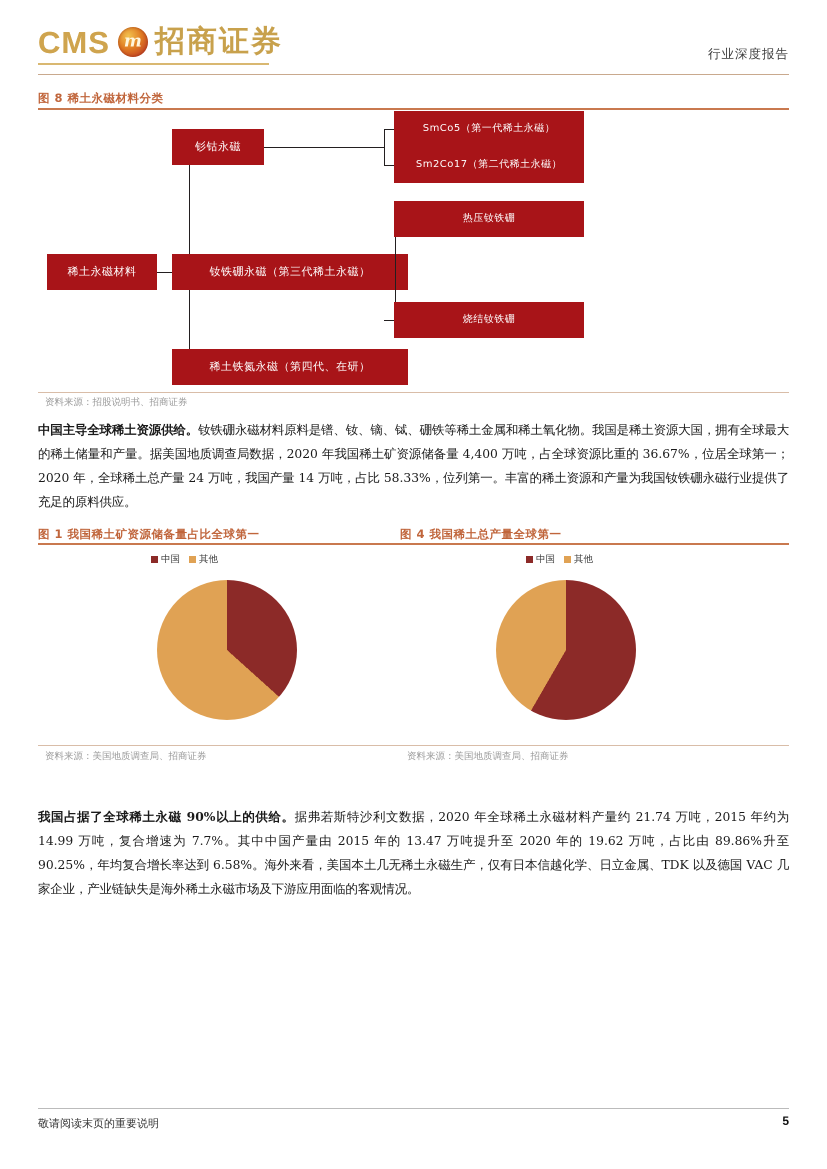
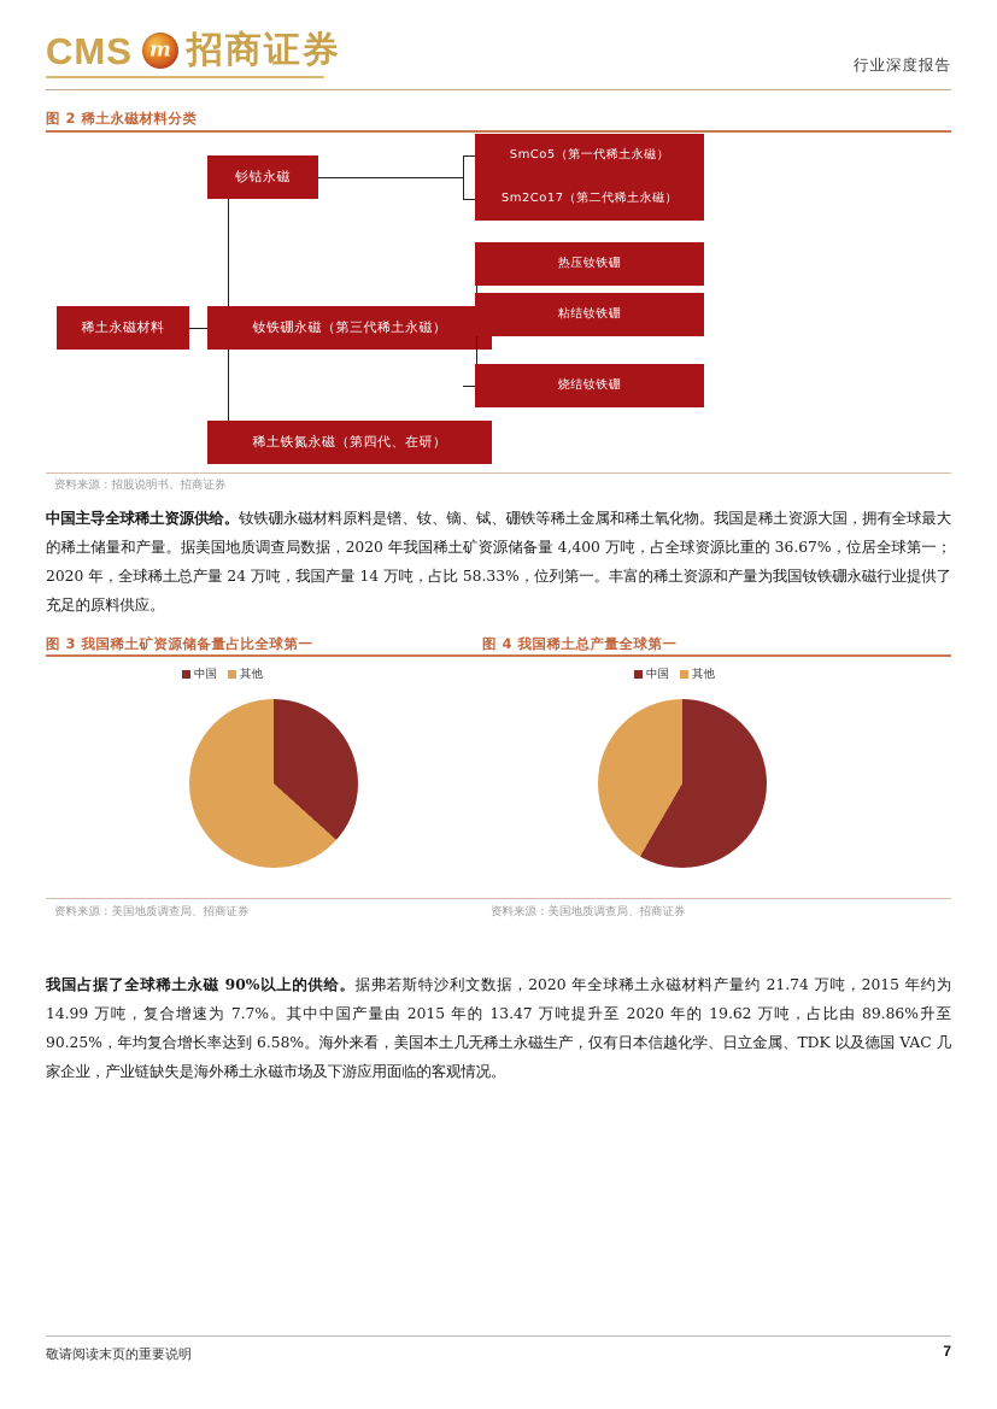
  CMS
  招商证券
  行业深度报告
- 图 8 稀土永磁材料分类
+ 图 2 稀土永磁材料分类
  稀土永磁材料
  钐钴永磁
  钕铁硼永磁（第三代稀土永磁）
  稀土铁氮永磁（第四代、在研）
  SmCo5（第一代稀土永磁）
  Sm2Co17（第二代稀土永磁）
  热压钕铁硼
+ 粘结钕铁硼
  烧结钕铁硼
  资料来源：招股说明书、招商证券
  中国主导全球稀土资源供给。钕铁硼永磁材料原料是镨、钕、镝、铽、硼铁等稀土金属和稀土氧化物。我国是稀土资源大国，拥有全球最大的稀土储量和产量。据美国地质调查局数据，2020 年我国稀土矿资源储备量 4,400 万吨，占全球资源比重的 36.67%，位居全球第一；2020 年，全球稀土总产量 24 万吨，我国产量 14 万吨，占比 58.33%，位列第一。丰富的稀土资源和产量为我国钕铁硼永磁行业提供了充足的原料供应。
- 图 1 我国稀土矿资源储备量占比全球第一
+ 图 3 我国稀土矿资源储备量占比全球第一
  图 4 我国稀土总产量全球第一
  中国
  其他
  中国
  其他
  资料来源：美国地质调查局、招商证券
  资料来源：美国地质调查局、招商证券
  我国占据了全球稀土永磁 90%以上的供给。据弗若斯特沙利文数据，2020 年全球稀土永磁材料产量约 21.74 万吨，2015 年约为 14.99 万吨，复合增速为 7.7%。其中中国产量由 2015 年的 13.47 万吨提升至 2020 年的 19.62 万吨，占比由 89.86%升至 90.25%，年均复合增长率达到 6.58%。海外来看，美国本土几无稀土永磁生产，仅有日本信越化学、日立金属、TDK 以及德国 VAC 几家企业，产业链缺失是海外稀土永磁市场及下游应用面临的客观情况。
  敬请阅读末页的重要说明
- 5
+ 7
